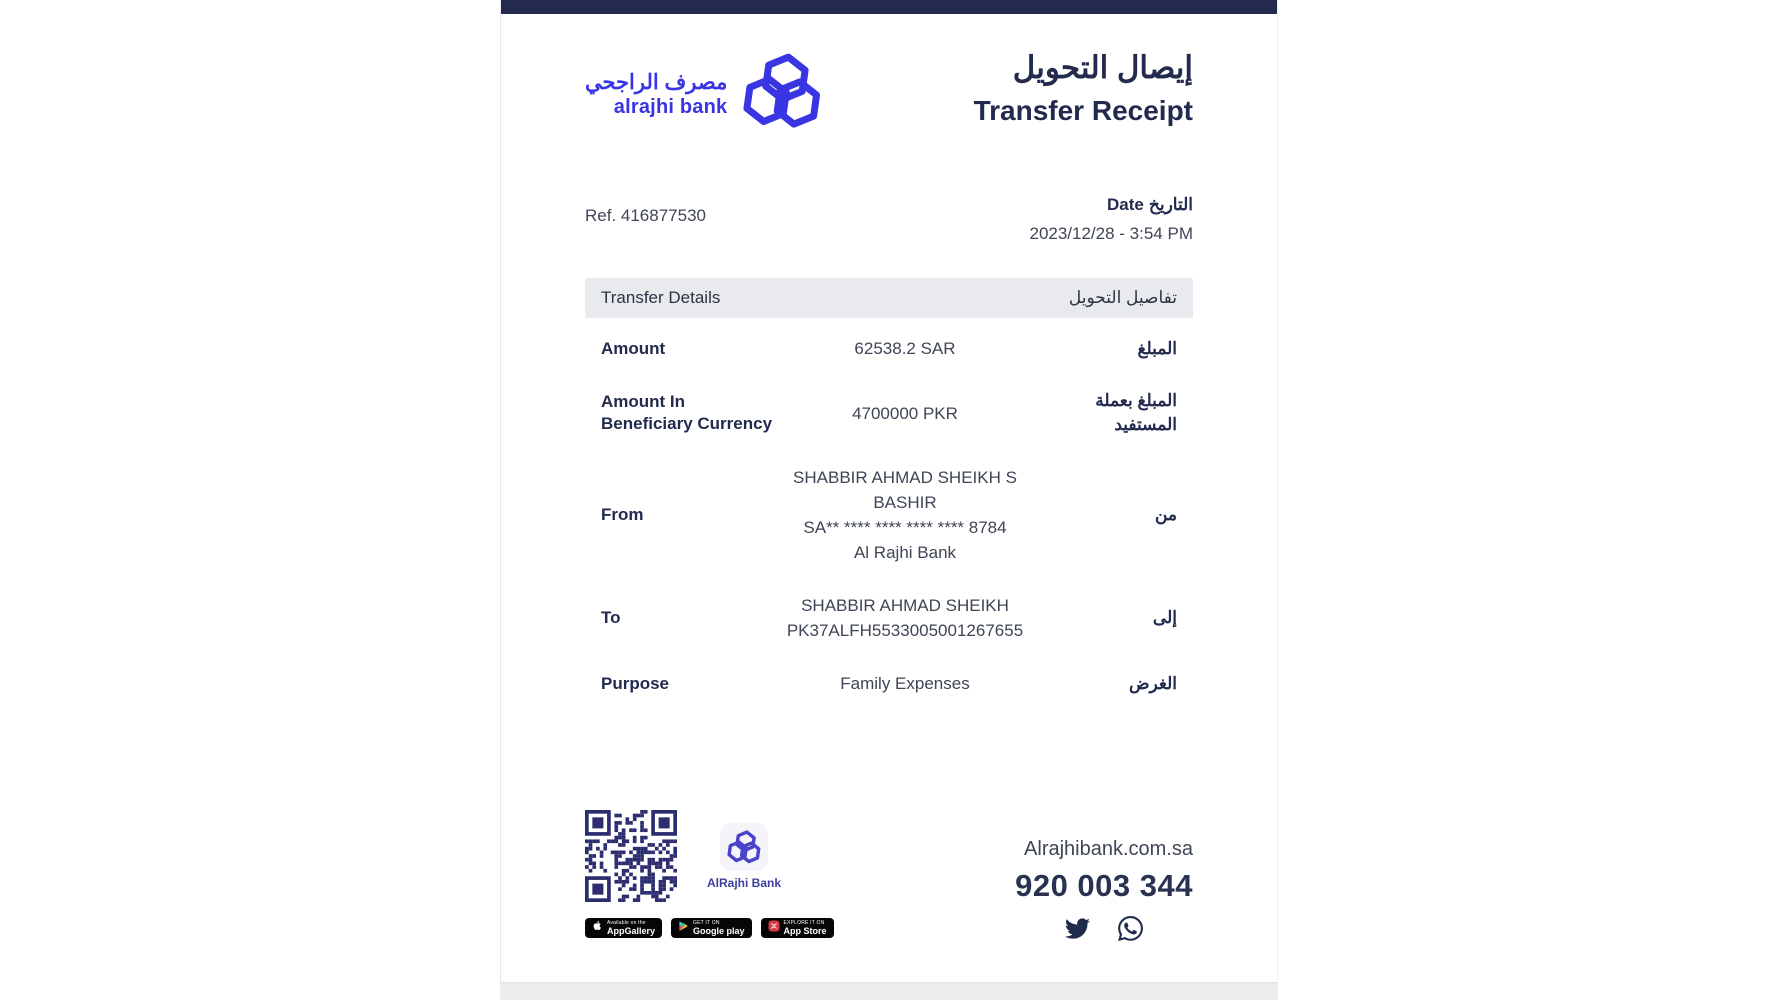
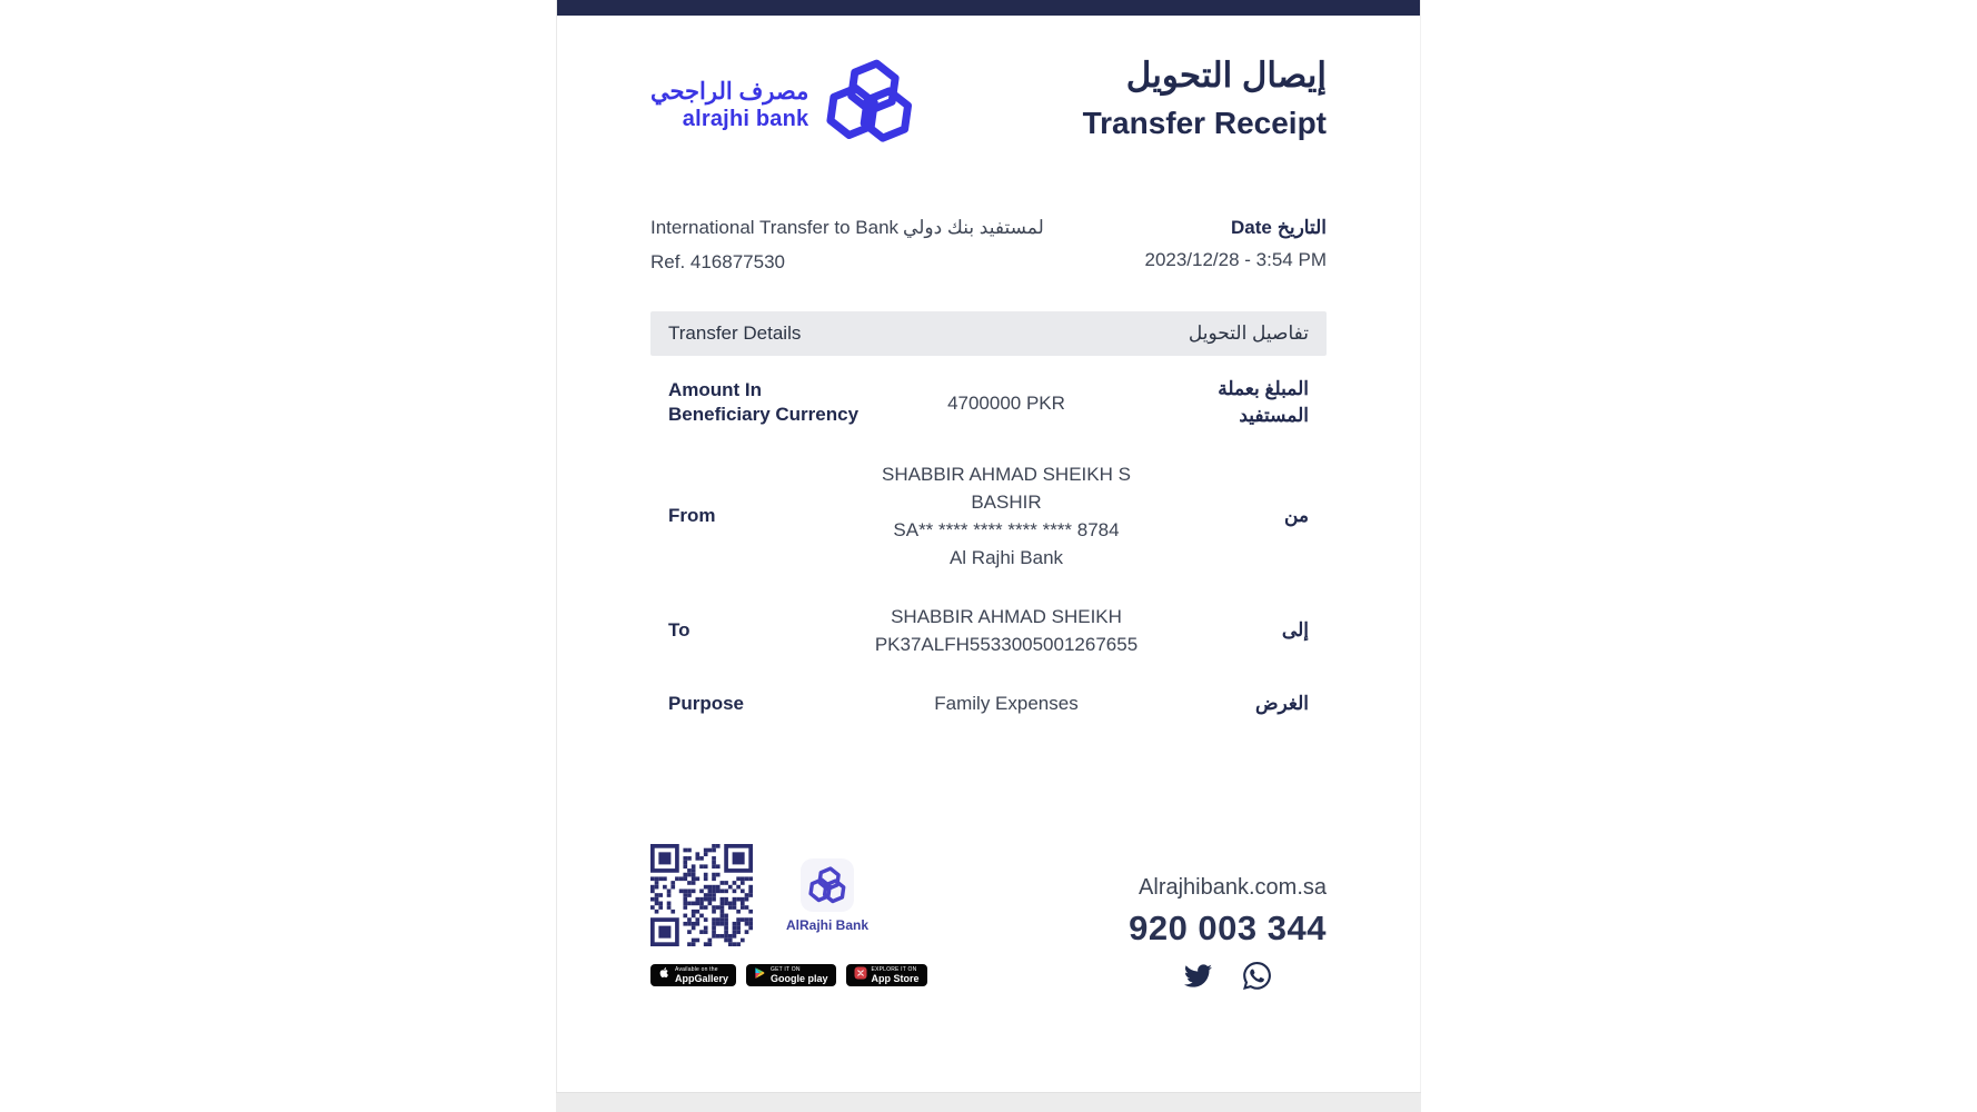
  مصرف الراجحي
  alrajhi bank
  إيصال التحويل
  Transfer Receipt
+ International Transfer to Bank لمستفيد بنك دولي
  Ref. 416877530
  التاريخDate
  2023/12/28 - 3:54 PM
  Transfer Details
  تفاصيل التحويل
- Amount
- 62538.2 SAR
- المبلغ
  Amount In Beneficiary Currency
  4700000 PKR
  المبلغ بعملة المستفيد
  From
  SHABBIR AHMAD SHEIKH S BASHIR
  SA** **** **** **** **** 8784
  Al Rajhi Bank
  من
  To
  SHABBIR AHMAD SHEIKH
  PK37ALFH5533005001267655
  إلى
  Purpose
  Family Expenses
  الغرض
  AlRajhi Bank
  AppGallery
  Google play
  App Store
  Alrajhibank.com.sa
  920 003 344
